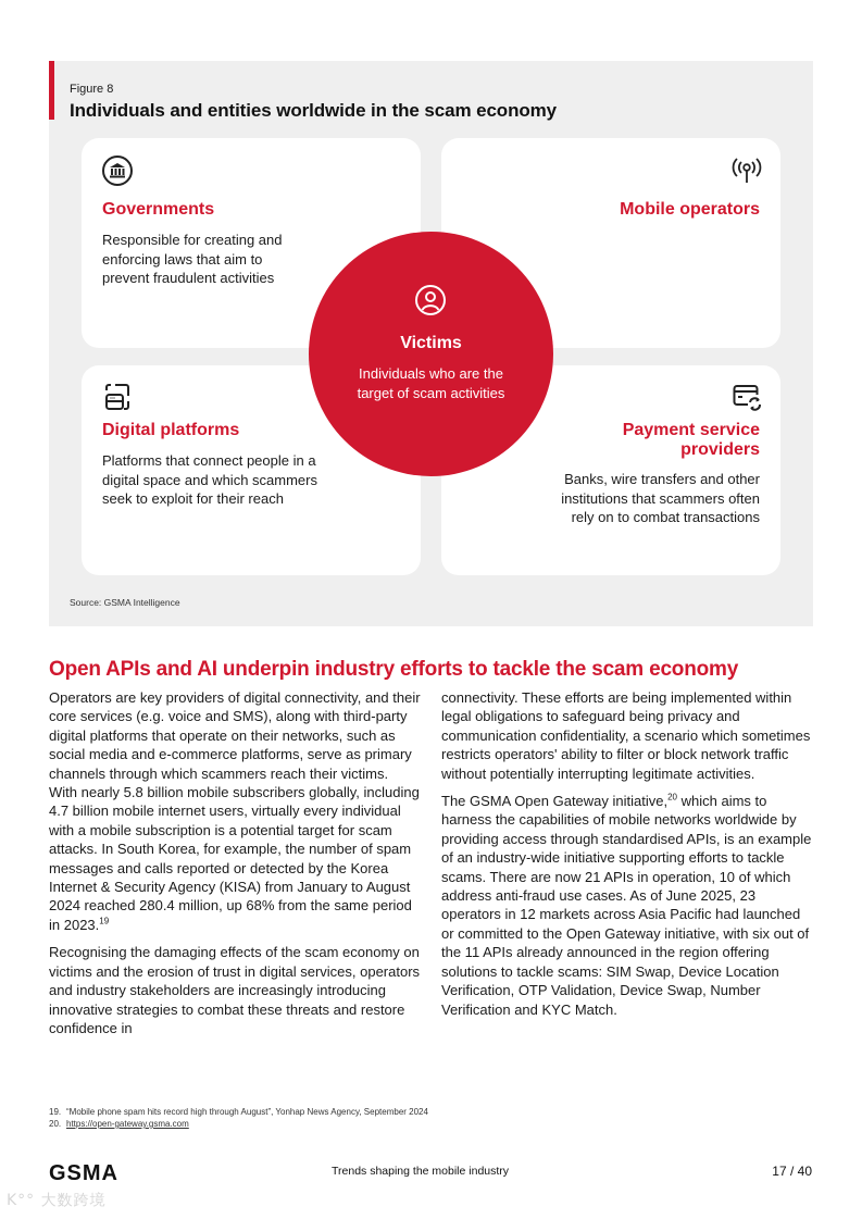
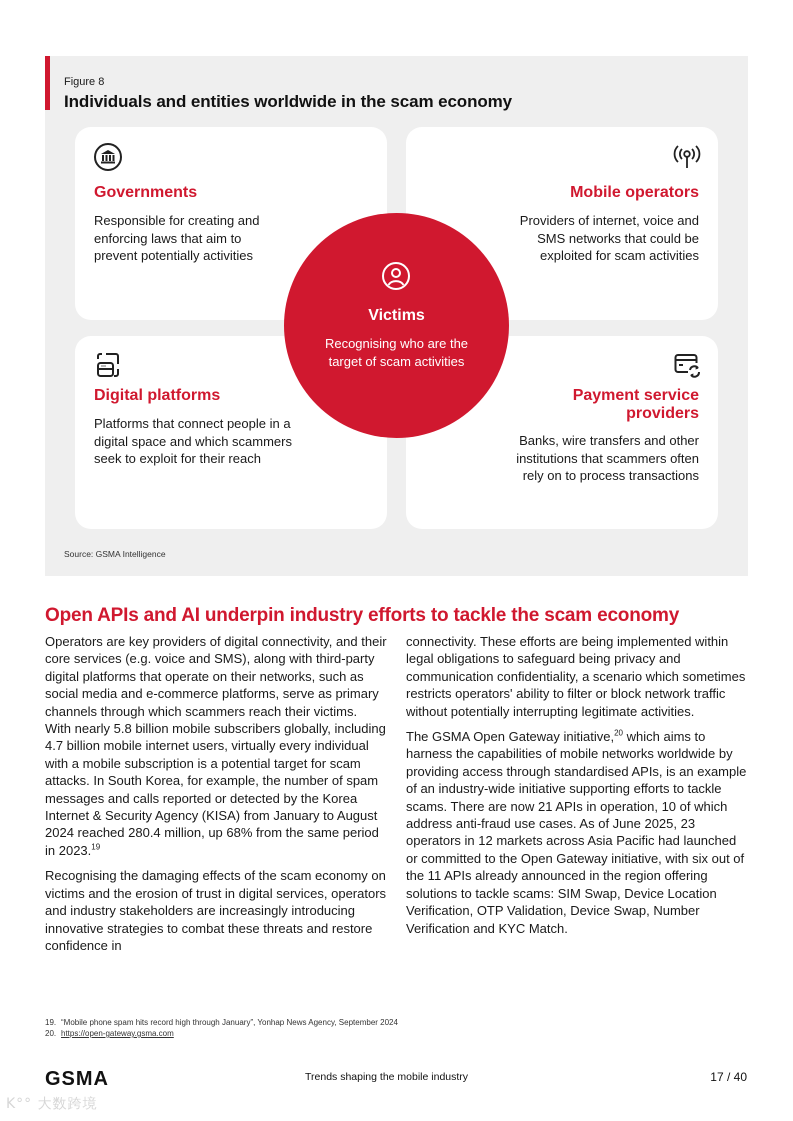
  Figure 8
  Individuals and entities worldwide in the scam economy
  Governments
- Responsible for creating and enforcing laws that aim to prevent fraudulent activities
+ Responsible for creating and enforcing laws that aim to prevent potentially activities
  Mobile operators
+ Providers of internet, voice and SMS networks that could be exploited for scam activities
  Digital platforms
  Platforms that connect people in a digital space and which scammers seek to exploit for their reach
  Payment service providers
- Banks, wire transfers and other institutions that scammers often rely on to combat transactions
+ Banks, wire transfers and other institutions that scammers often rely on to process transactions
  Victims
- Individuals who are the target of scam activities
+ Recognising who are the target of scam activities
  Source: GSMA Intelligence
  Open APIs and AI underpin industry efforts to tackle the scam economy
  Operators are key providers of digital connectivity, and their core services (e.g. voice and SMS), along with third-party digital platforms that operate on their networks, such as social media and e-commerce platforms, serve as primary channels through which scammers reach their victims.
  With nearly 5.8 billion mobile subscribers globally, including 4.7 billion mobile internet users, virtually every individual with a mobile subscription is a potential target for scam attacks. In South Korea, for example, the number of spam messages and calls reported or detected by the Korea Internet & Security Agency (KISA) from January to August 2024 reached 280.4 million, up 68% from the same period in 2023.19
  Recognising the damaging effects of the scam economy on victims and the erosion of trust in digital services, operators and industry stakeholders are increasingly introducing innovative strategies to combat these threats and restore confidence in
  connectivity. These efforts are being implemented within legal obligations to safeguard being privacy and communication confidentiality, a scenario which sometimes restricts operators' ability to filter or block network traffic without potentially interrupting legitimate activities.
  The GSMA Open Gateway initiative,20 which aims to harness the capabilities of mobile networks worldwide by providing access through standardised APIs, is an example of an industry-wide initiative supporting efforts to tackle scams. There are now 21 APIs in operation, 10 of which address anti-fraud use cases. As of June 2025, 23 operators in 12 markets across Asia Pacific had launched or committed to the Open Gateway initiative, with six out of the 11 APIs already announced in the region offering solutions to tackle scams: SIM Swap, Device Location Verification, OTP Validation, Device Swap, Number Verification and KYC Match.
  19.
- “Mobile phone spam hits record high through August”, Yonhap News Agency, September 2024
+ “Mobile phone spam hits record high through January”, Yonhap News Agency, September 2024
  20.
  https://open-gateway.gsma.com
  GSMA
  Trends shaping the mobile industry
  17 / 40
  K°° 大数跨境
